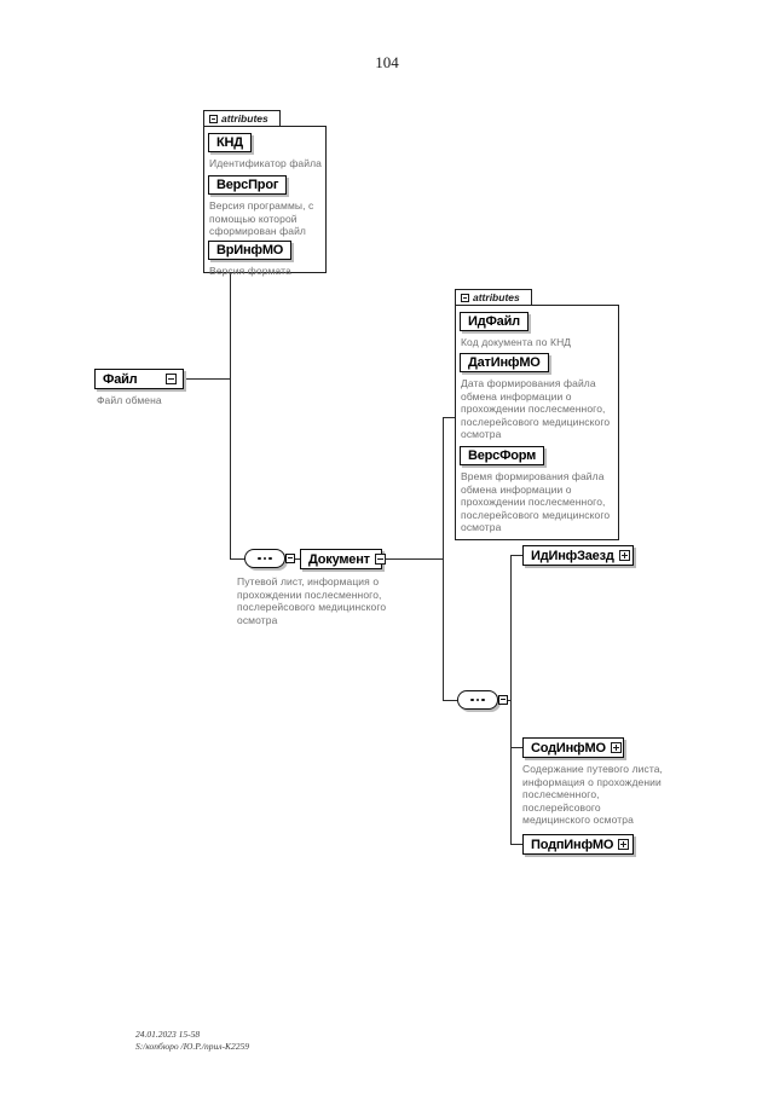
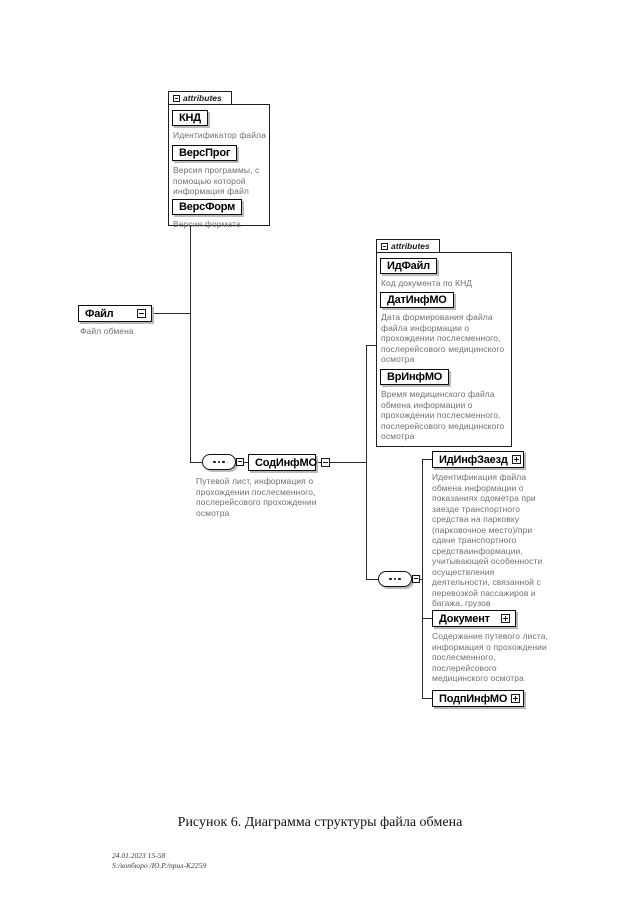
- 104
  Файл
  Файл обмена
  attributes
  КНД
  Идентификатор файла
  ВерсПрог
- Версия программы, с помощью которой сформирован файл
+ Версия программы, с помощью которой информация файл
- ВрИнфМО
+ ВерсФорм
  Версия формата
- Документ
+ СодИнфМО
- Путевой лист, информация о прохождении послесменного, послерейсового медицинского осмотра
+ Путевой лист, информация о прохождении послесменного, послерейсового прохождении осмотра
  attributes
  ИдФайл
  Код документа по КНД
  ДатИнфМО
- Дата формирования файла обмена информации о прохождении послесменного, послерейсового медицинского осмотра
+ Дата формирования файла файла информации о прохождении послесменного, послерейсового медицинского осмотра
- ВерсФорм
+ ВрИнфМО
- Время формирования файла обмена информации о прохождении послесменного, послерейсового медицинского осмотра
+ Время медицинского файла обмена информации о прохождении послесменного, послерейсового медицинского осмотра
  ИдИнфЗаезд
+ Идентификация файла обмена информации о показаниях одометра при заезде транспортного средства на парковку (парковочное место)/при сдаче транспортного средстваинформации, учитывающей особенности осуществления деятельности, связанной с перевозкой пассажиров и багажа, грузов
- СодИнфМО
+ Документ
  Содержание путевого листа, информация о прохождении послесменного, послерейсового медицинского осмотра
  ПодпИнфМО
+ Рисунок 6. Диаграмма структуры файла обмена
  24.01.2023 15-58
  S:/копбюро /Ю.Р./прил-К2259
